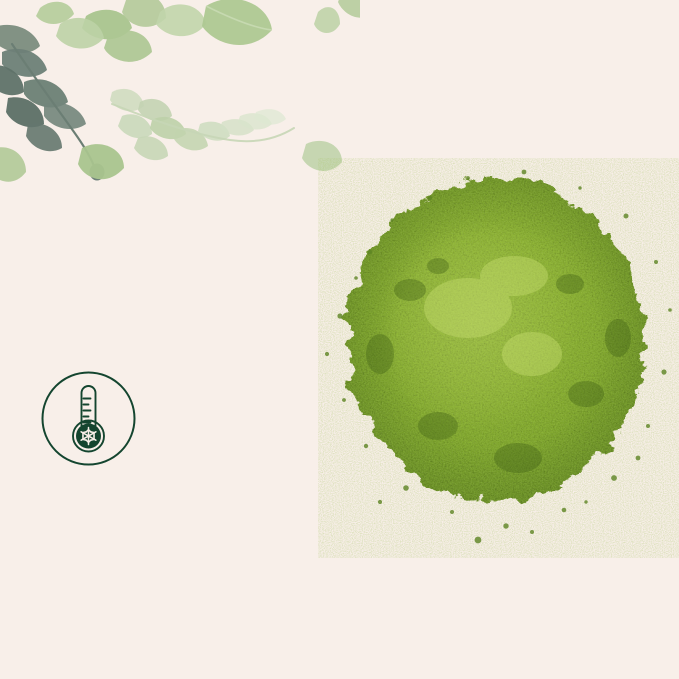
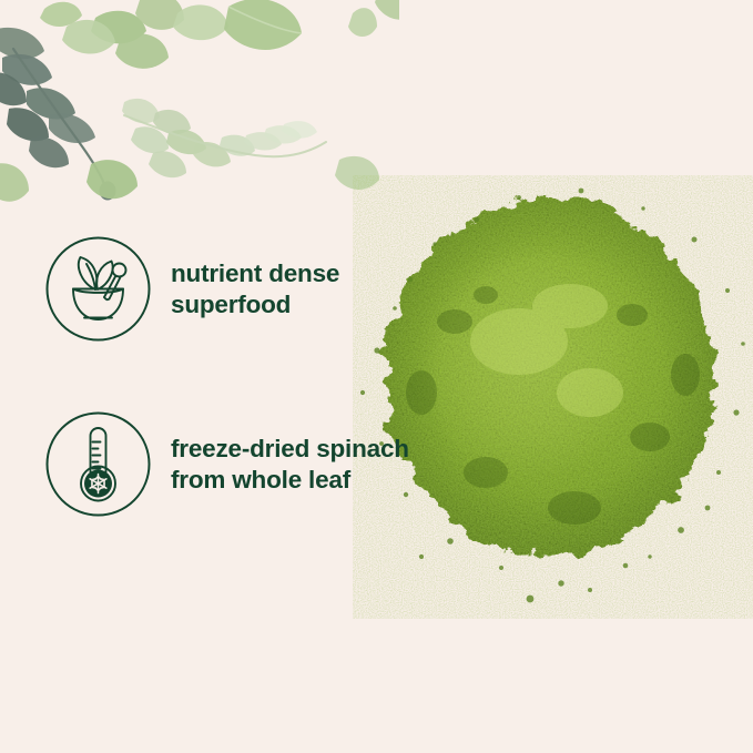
+ nutrient dense
+ superfood
+ freeze-dried spinach
+ from whole leaf
